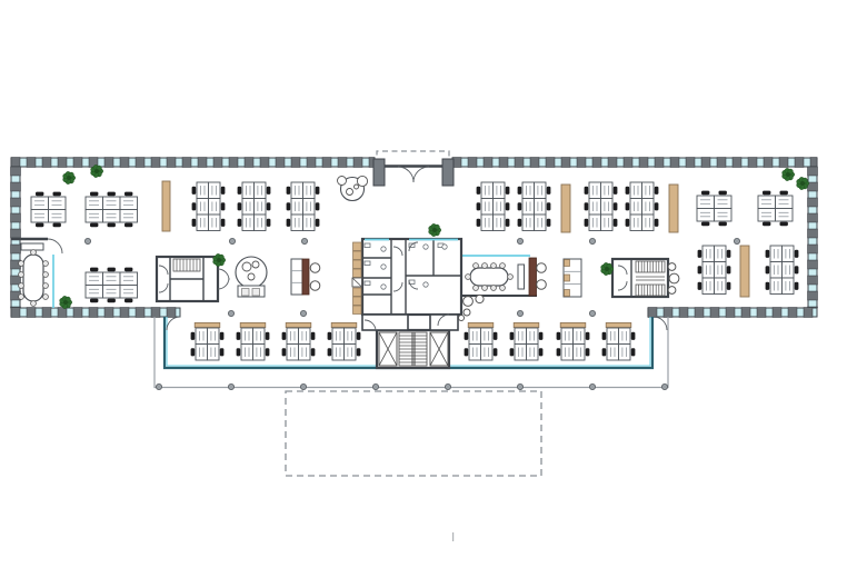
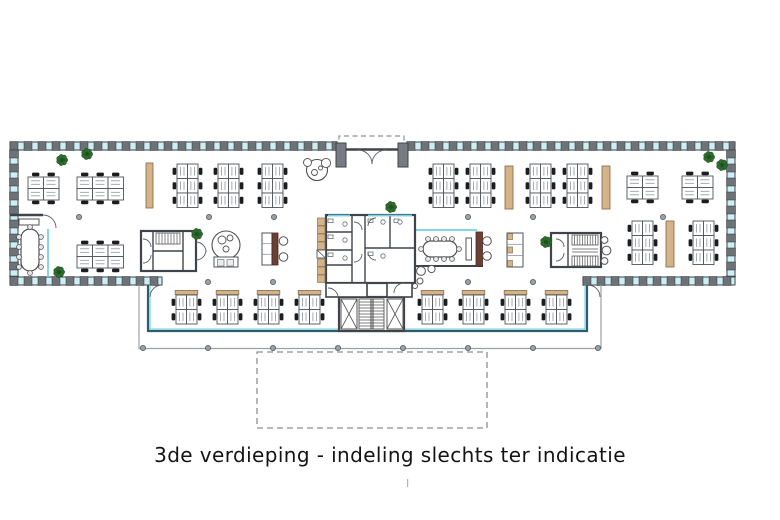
+ 3de verdieping - indeling slechts ter indicatie
